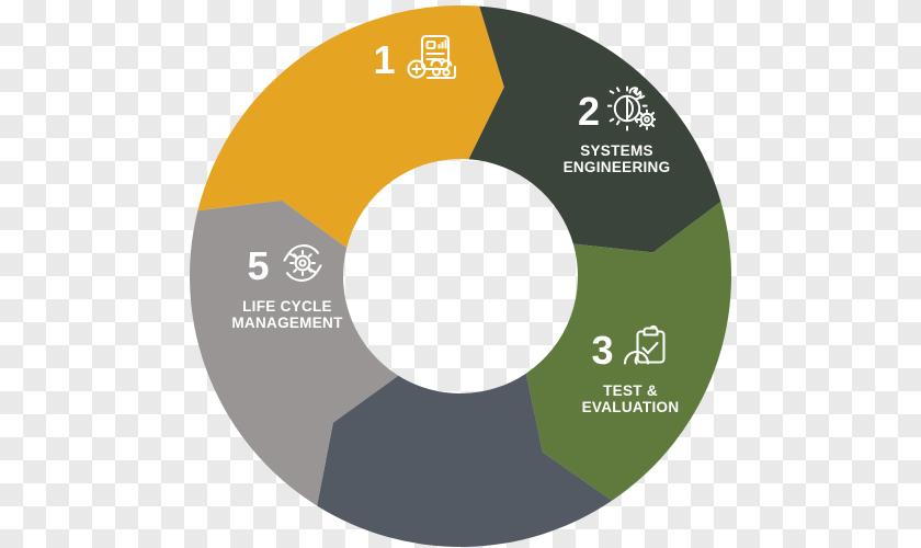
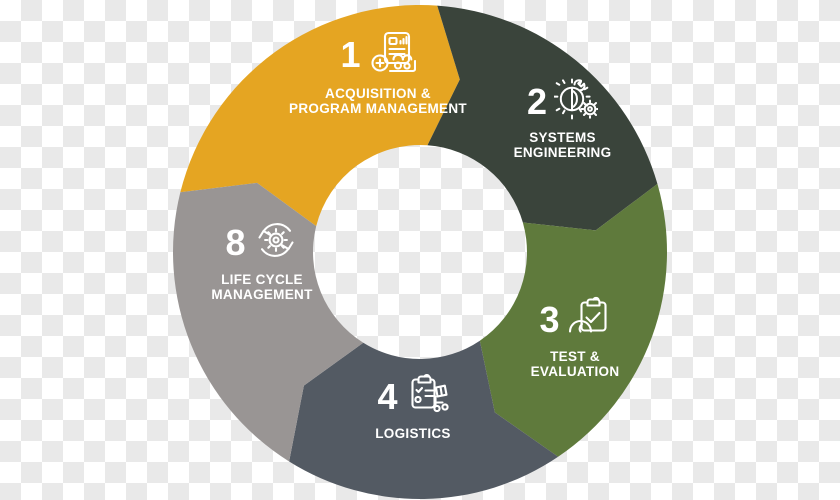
  1
+ ACQUISITION &
+ PROGRAM MANAGEMENT
  2
  SYSTEMS
  ENGINEERING
  3
  TEST &
  EVALUATION
+ 4
+ LOGISTICS
- 5
+ 8
  LIFE CYCLE
  MANAGEMENT
